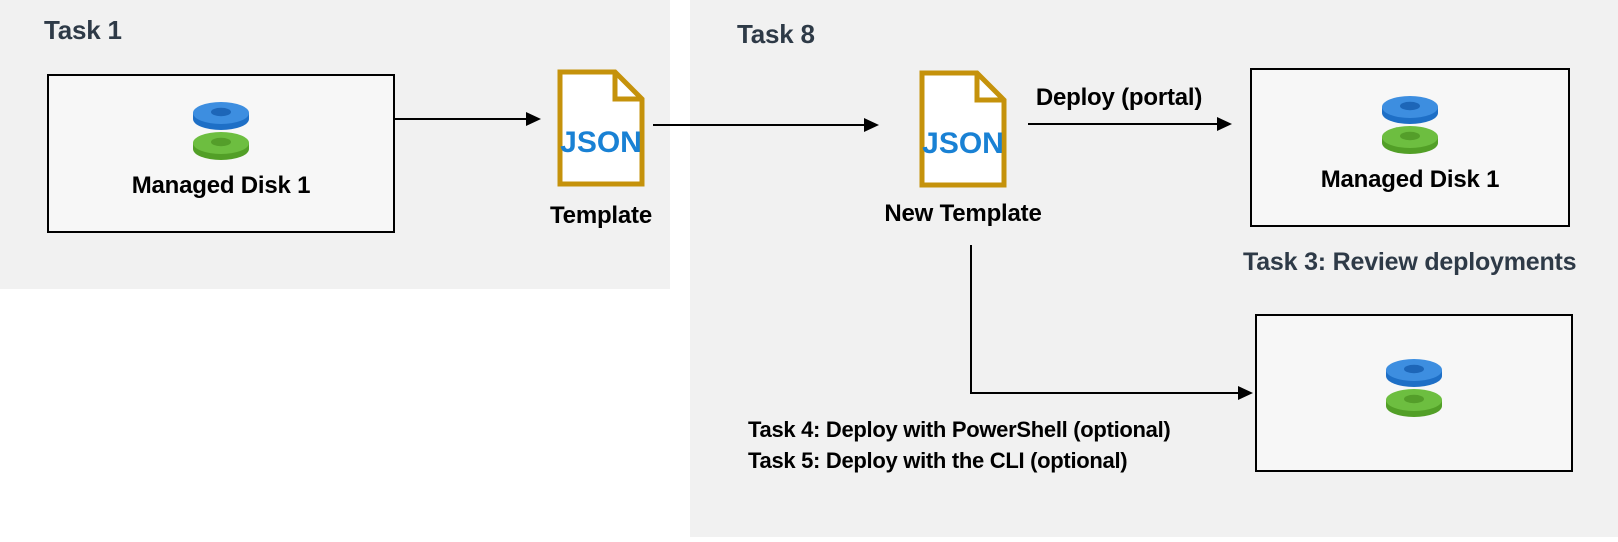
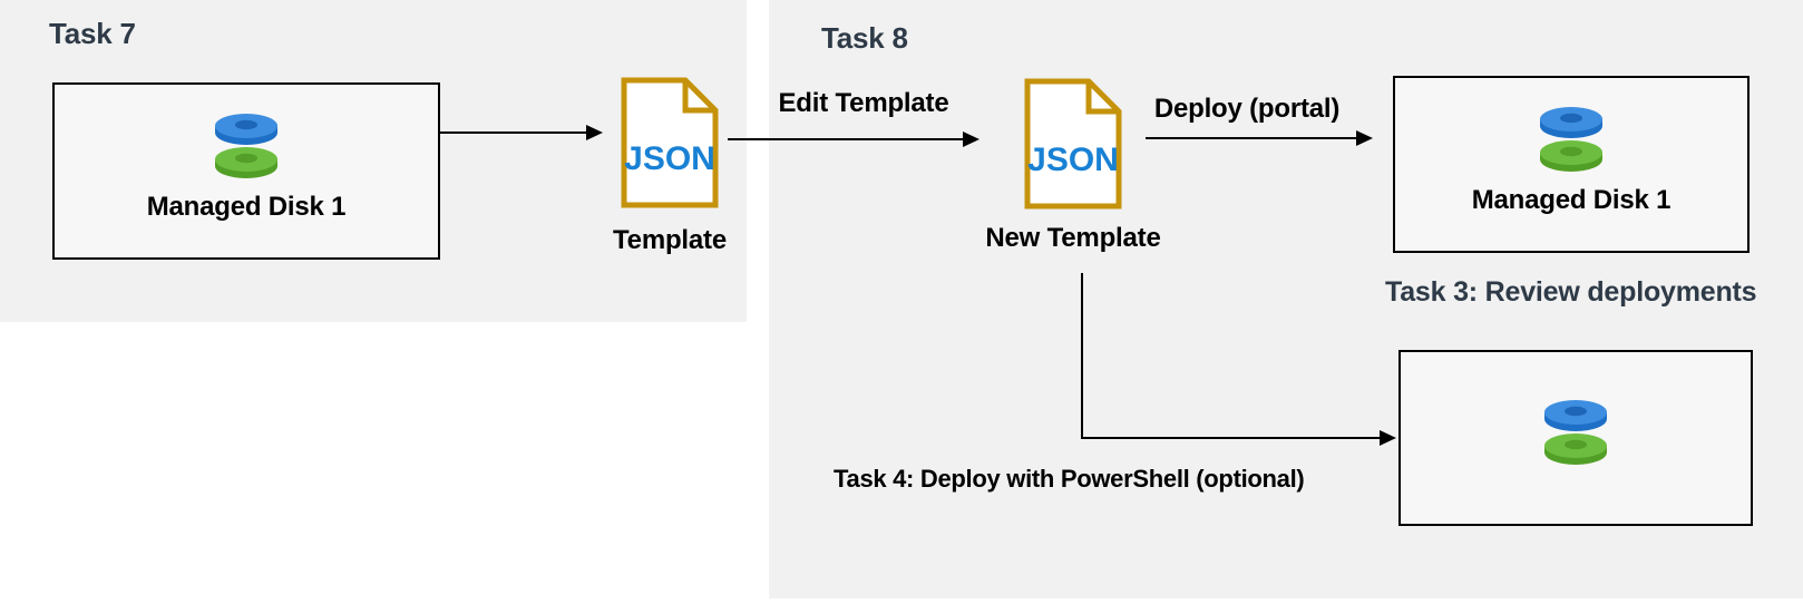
- Task 1
+ Task 7
  Task 8
  Task 3: Review deployments
  Managed Disk 1
  JSON
  Template
+ Edit Template
  JSON
  New Template
  Deploy (portal)
  Managed Disk 1
  Task 4: Deploy with PowerShell (optional)
- Task 5: Deploy with the CLI (optional)
